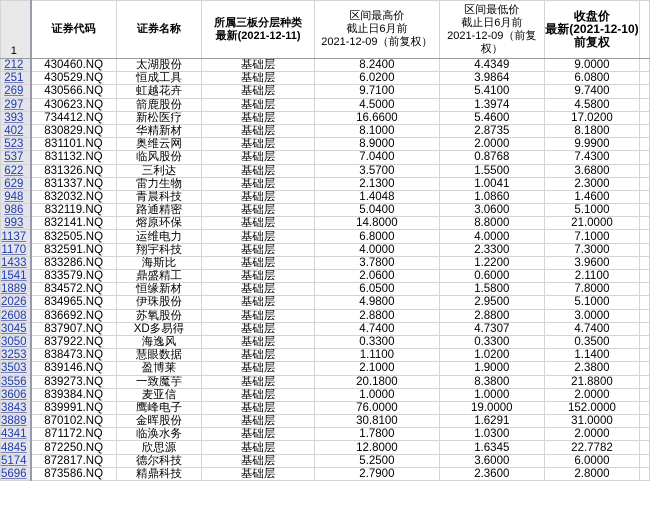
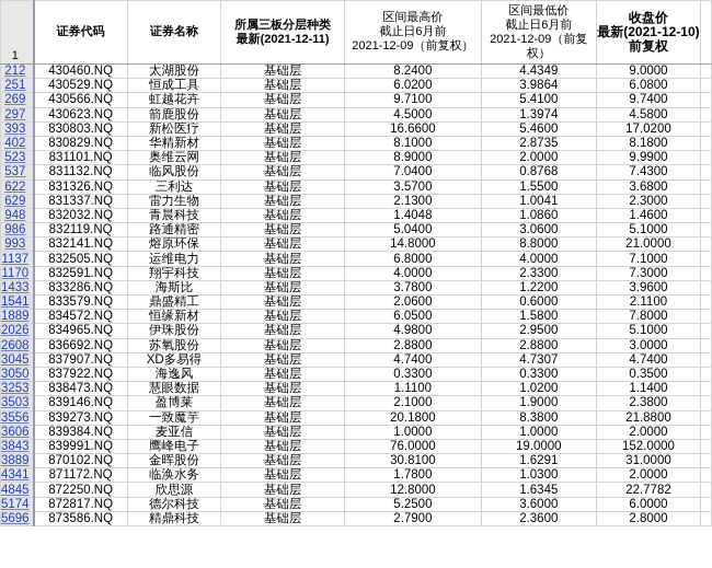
  1	证券代码	证券名称	所属三板分层种类 最新(2021-12-11)	区间最高价 截止日6月前 2021-12-09（前复权）	区间最低价 截止日6月前 2021-12-09（前复 权）	收盘价 最新(2021-12-10) 前复权
  212	430460.NQ	太湖股份	基础层	8.2400	4.4349	9.0000
  251	430529.NQ	恒成工具	基础层	6.0200	3.9864	6.0800
  269	430566.NQ	虹越花卉	基础层	9.7100	5.4100	9.7400
  297	430623.NQ	箭鹿股份	基础层	4.5000	1.3974	4.5800
- 393	734412.NQ	新松医疗	基础层	16.6600	5.4600	17.0200
+ 393	830803.NQ	新松医疗	基础层	16.6600	5.4600	17.0200
  402	830829.NQ	华精新材	基础层	8.1000	2.8735	8.1800
  523	831101.NQ	奥维云网	基础层	8.9000	2.0000	9.9900
  537	831132.NQ	临风股份	基础层	7.0400	0.8768	7.4300
  622	831326.NQ	三利达	基础层	3.5700	1.5500	3.6800
  629	831337.NQ	雷力生物	基础层	2.1300	1.0041	2.3000
  948	832032.NQ	青晨科技	基础层	1.4048	1.0860	1.4600
  986	832119.NQ	路通精密	基础层	5.0400	3.0600	5.1000
  993	832141.NQ	熔原环保	基础层	14.8000	8.8000	21.0000
  1137	832505.NQ	运维电力	基础层	6.8000	4.0000	7.1000
  1170	832591.NQ	翔宇科技	基础层	4.0000	2.3300	7.3000
  1433	833286.NQ	海斯比	基础层	3.7800	1.2200	3.9600
  1541	833579.NQ	鼎盛精工	基础层	2.0600	0.6000	2.1100
  1889	834572.NQ	恒缘新材	基础层	6.0500	1.5800	7.8000
  2026	834965.NQ	伊珠股份	基础层	4.9800	2.9500	5.1000
  2608	836692.NQ	苏氧股份	基础层	2.8800	2.8800	3.0000
  3045	837907.NQ	XD多易得	基础层	4.7400	4.7307	4.7400
  3050	837922.NQ	海逸风	基础层	0.3300	0.3300	0.3500
  3253	838473.NQ	慧眼数据	基础层	1.1100	1.0200	1.1400
  3503	839146.NQ	盈博莱	基础层	2.1000	1.9000	2.3800
  3556	839273.NQ	一致魔芋	基础层	20.1800	8.3800	21.8800
  3606	839384.NQ	麦亚信	基础层	1.0000	1.0000	2.0000
  3843	839991.NQ	鹰峰电子	基础层	76.0000	19.0000	152.0000
  3889	870102.NQ	金晖股份	基础层	30.8100	1.6291	31.0000
  4341	871172.NQ	临涣水务	基础层	1.7800	1.0300	2.0000
  4845	872250.NQ	欣思源	基础层	12.8000	1.6345	22.7782
  5174	872817.NQ	德尔科技	基础层	5.2500	3.6000	6.0000
  5696	873586.NQ	精鼎科技	基础层	2.7900	2.3600	2.8000
